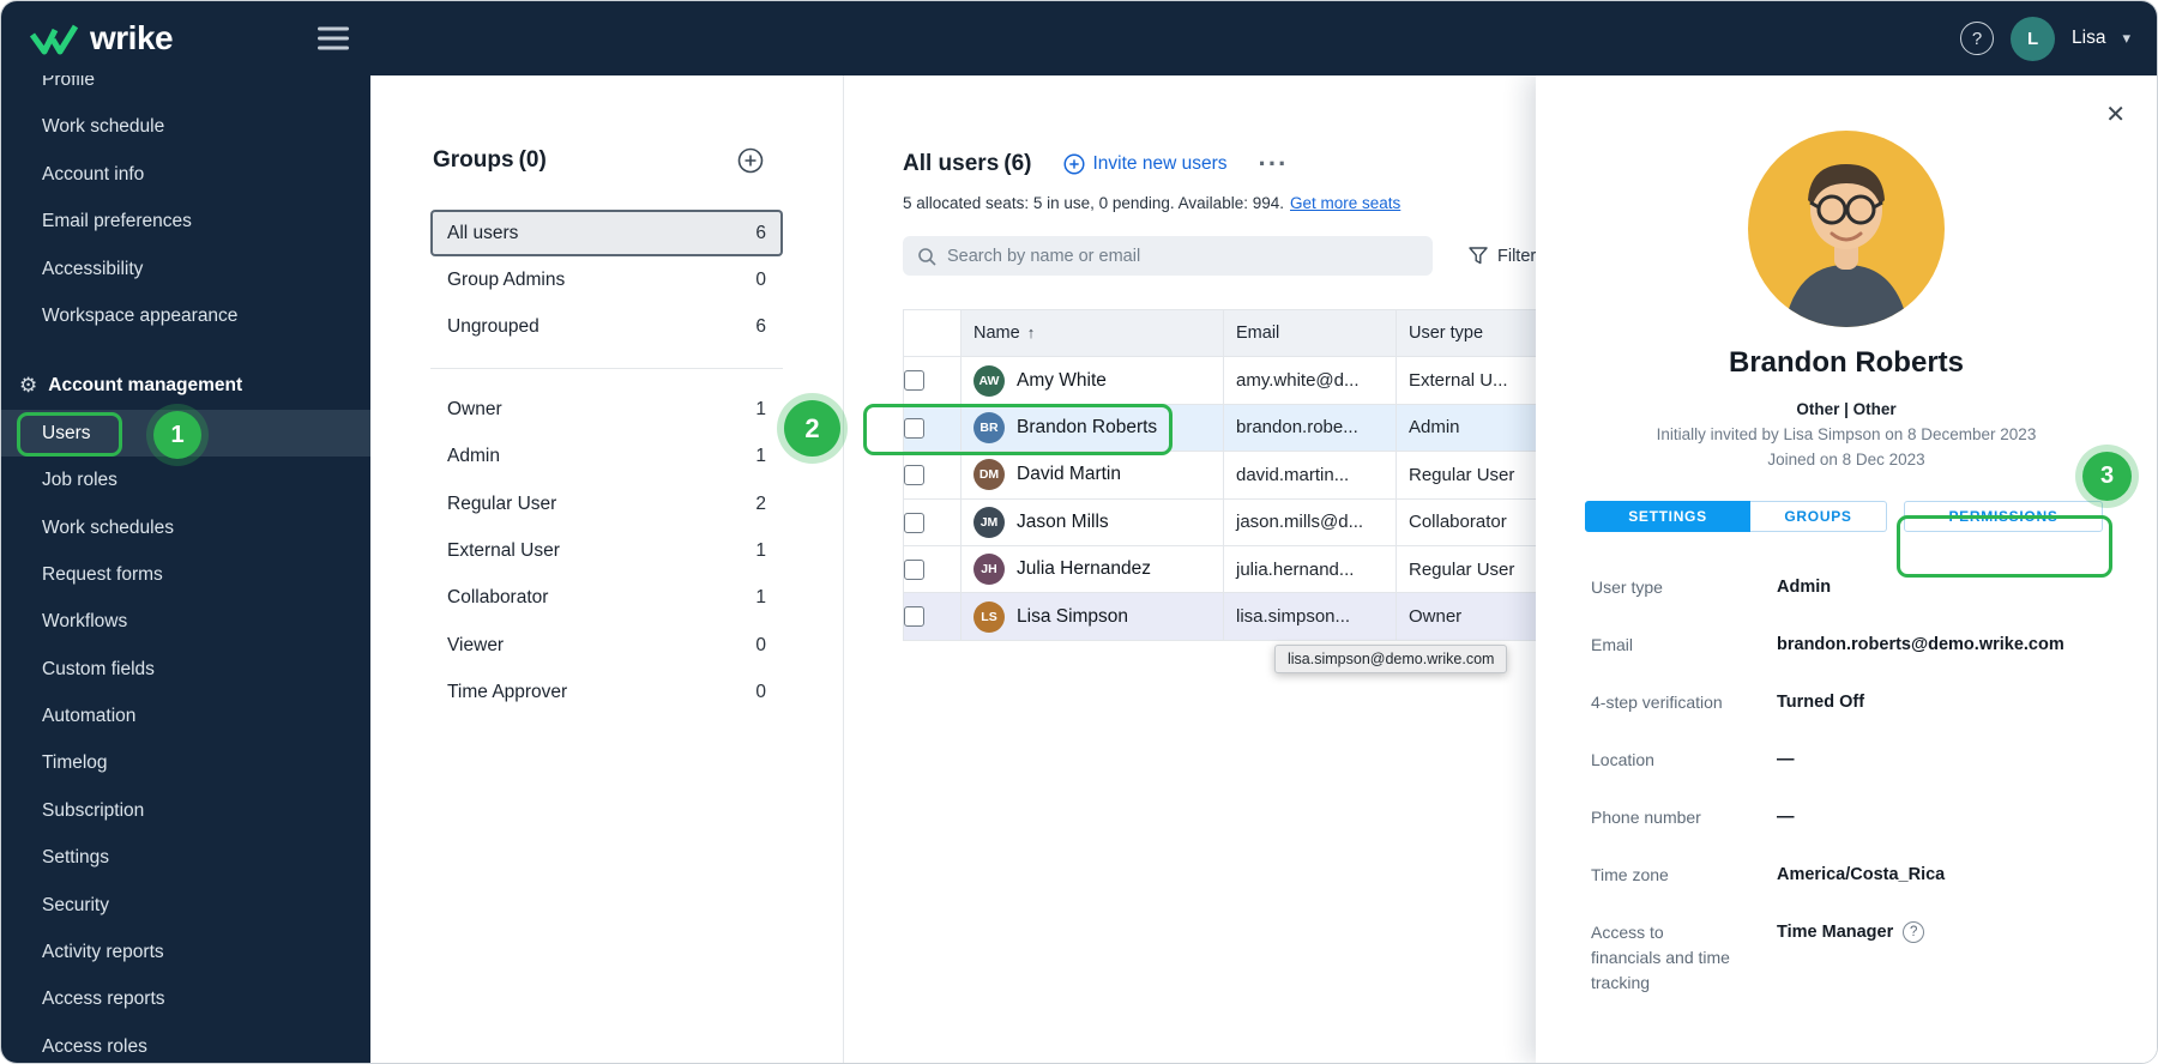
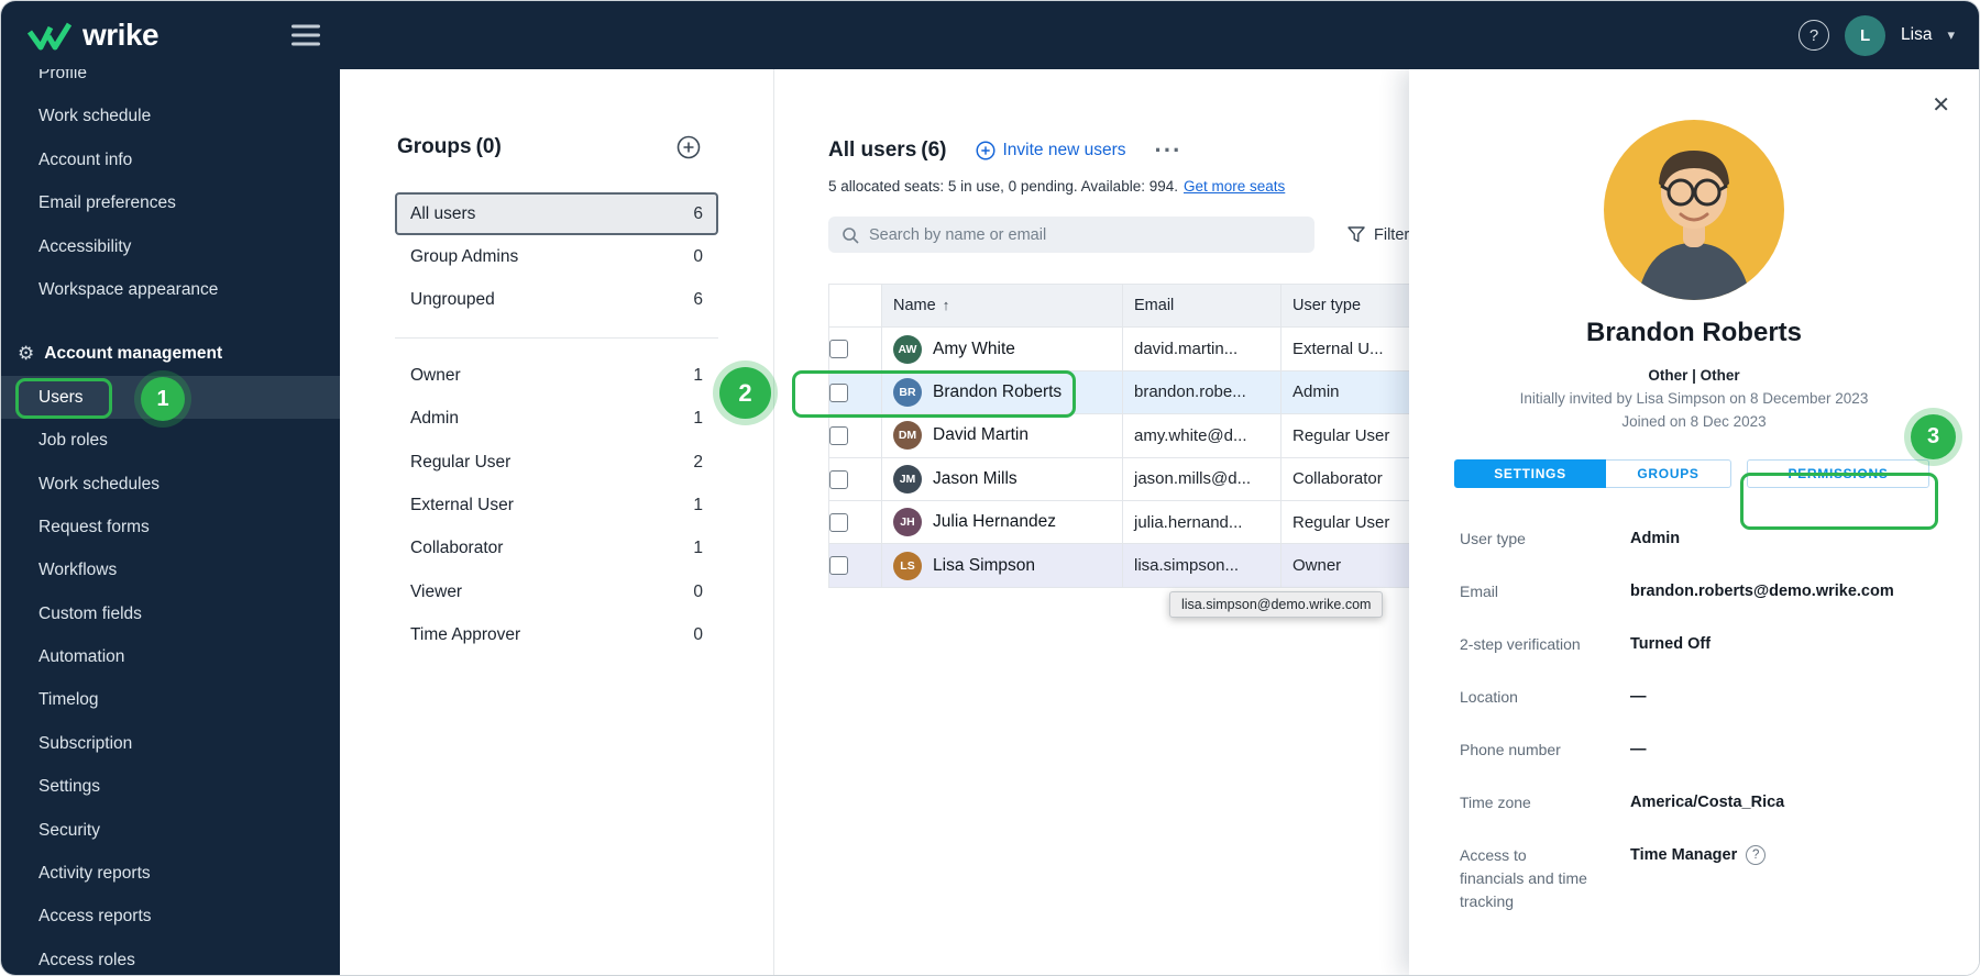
  wrike
  ?
  L
  Lisa
  ▾
  Profile
  Work schedule
  Account info
  Email preferences
  Accessibility
  Workspace appearance
  ⚙
  Account management
  Users
  Job roles
  Work schedules
  Request forms
  Workflows
  Custom fields
  Automation
  Timelog
  Subscription
  Settings
  Security
  Activity reports
  Access reports
  Access roles
  Groups (0)
  All users
  6
  Group Admins
  0
  Ungrouped
  6
  Owner
  1
  Admin
  1
  Regular User
  2
  External User
  1
  Collaborator
  1
  Viewer
  0
  Time Approver
  0
  All users (6)
  Invite new users
  ···
  5 allocated seats: 5 in use, 0 pending. Available: 994. Get more seats
  Search by name or email
  Filter
  	Name ↑	Email	User type
- 	AW Amy White	amy.white@d...	External U...
+ 	AW Amy White	david.martin...	External U...
  	BR Brandon Roberts	brandon.robe...	Admin
- 	DM David Martin	david.martin...	Regular User
+ 	DM David Martin	amy.white@d...	Regular User
  	JM Jason Mills	jason.mills@d...	Collaborator
  	JH Julia Hernandez	julia.hernand...	Regular User
  	LS Lisa Simpson	lisa.simpson...	Owner
  lisa.simpson@demo.wrike.com
  ✕
  Brandon Roberts
  Other | Other
  Initially invited by Lisa Simpson on 8 December 2023
  Joined on 8 Dec 2023
  SETTINGS
  GROUPS
  PERMISSIONS
  User type
  Admin
  Email
  brandon.roberts@demo.wrike.com
- 4-step verification
+ 2-step verification
  Turned Off
  Location
  —
  Phone number
  —
  Time zone
  America/Costa_Rica
  Access to financials and time tracking
  Time Manager
  ?
  1
  2
  3
